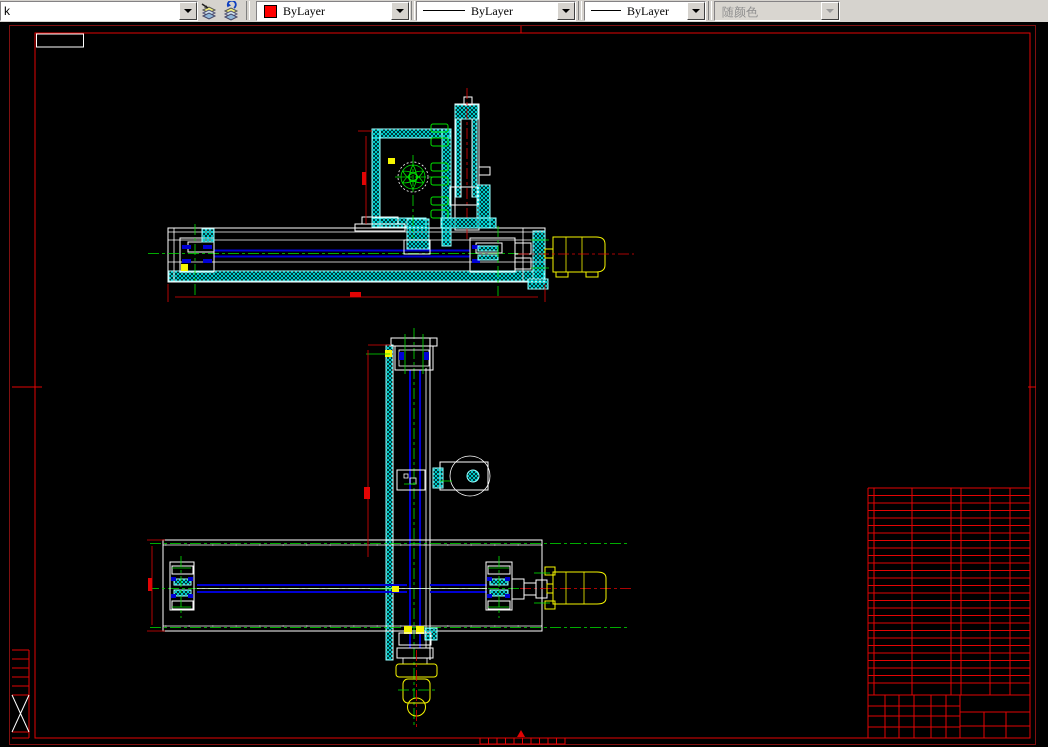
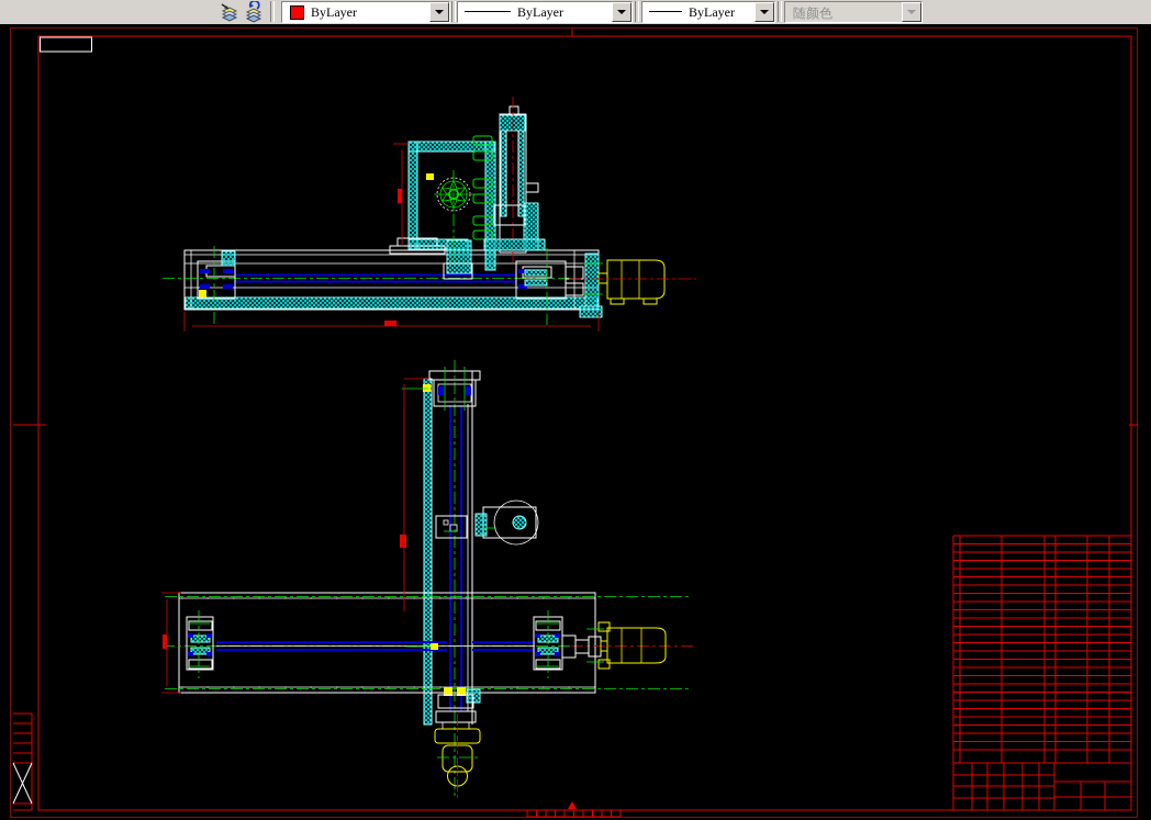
- k
  ByLayer
  ByLayer
  ByLayer
  随颜色
